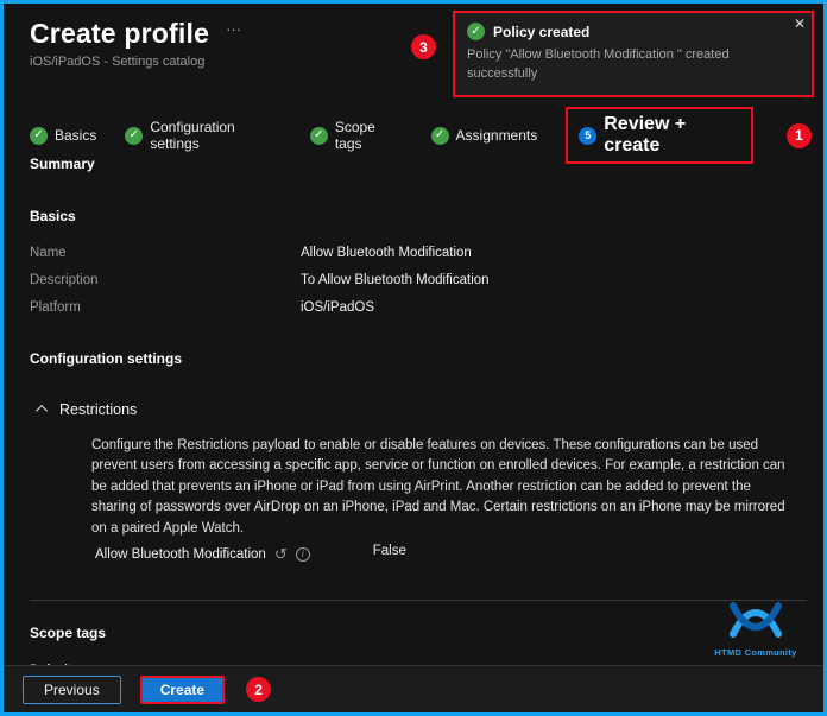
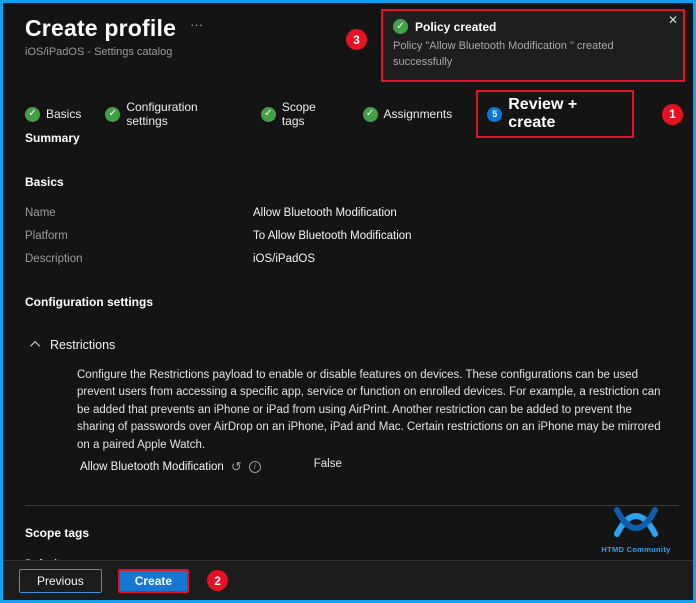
  Create profile
  ···
  iOS/iPadOS - Settings catalog
  ✓
  Policy created
  Policy "Allow Bluetooth Modification " created successfully
  ✕
  3
  ✓
  Basics
  ✓
  Configuration settings
  ✓
  Scope tags
  ✓
  Assignments
  5
  Review + create
  1
  Summary
  Basics
  Name
  Allow Bluetooth Modification
- Description
+ Platform
  To Allow Bluetooth Modification
- Platform
+ Description
  iOS/iPadOS
  Configuration settings
  Restrictions
  Configure the Restrictions payload to enable or disable features on devices. These configurations can be used prevent users from accessing a specific app, service or function on enrolled devices. For example, a restriction can be added that prevents an iPhone or iPad from using AirPrint. Another restriction can be added to prevent the sharing of passwords over AirDrop on an iPhone, iPad and Mac. Certain restrictions on an iPhone may be mirrored on a paired Apple Watch.
  Allow Bluetooth Modification
  ↺
  i
  False
  Scope tags
  HTMD Community
  Previous
  Create
  2
